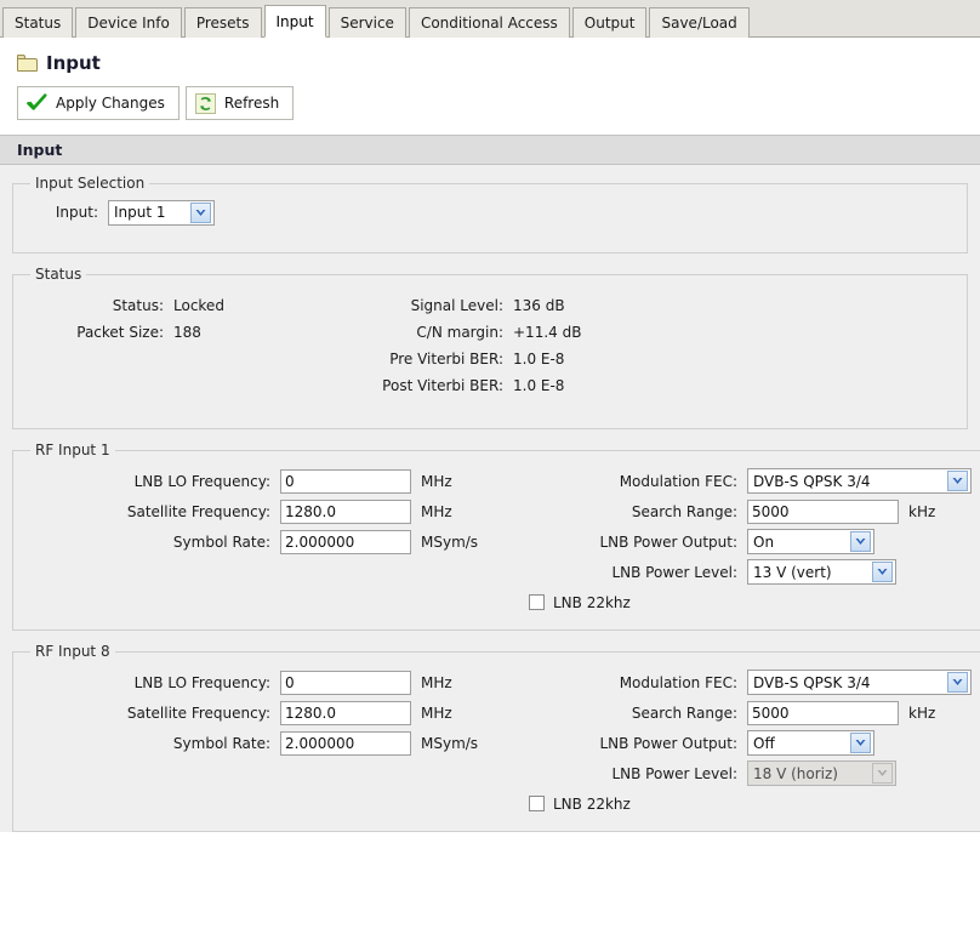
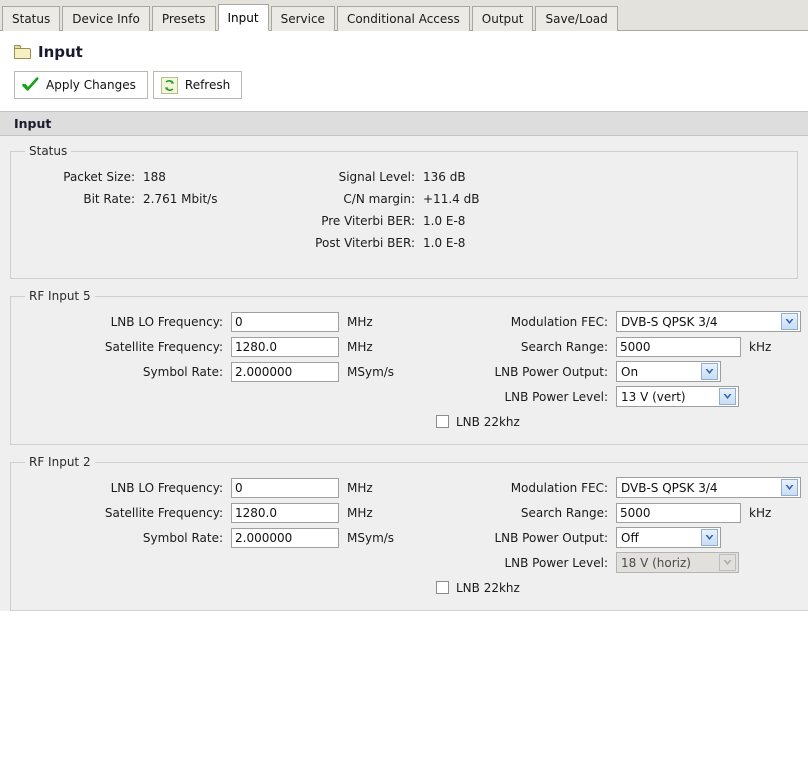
  Status
  Device Info
  Presets
  Input
  Service
  Conditional Access
  Output
  Save/Load
  Input
  Apply Changes
  Refresh
  Input
- Input Selection
- Input:
- Input 1
  Status
- Status:
- Locked
  Packet Size:
  188
+ Bit Rate:
+ 2.761 Mbit/s
  Signal Level:
  136 dB
  C/N margin:
  +11.4 dB
  Pre Viterbi BER:
  1.0 E-8
  Post Viterbi BER:
  1.0 E-8
- RF Input 1
+ RF Input 5
  LNB LO Frequency:
  0
  MHz
  Satellite Frequency:
  1280.0
  MHz
  Symbol Rate:
  2.000000
  MSym/s
  Modulation FEC:
  DVB-S QPSK 3/4
  Search Range:
  5000
  kHz
  LNB Power Output:
  On
  LNB Power Level:
  13 V (vert)
  LNB 22khz
- RF Input 8
+ RF Input 2
  LNB LO Frequency:
  0
  MHz
  Satellite Frequency:
  1280.0
  MHz
  Symbol Rate:
  2.000000
  MSym/s
  Modulation FEC:
  DVB-S QPSK 3/4
  Search Range:
  5000
  kHz
  LNB Power Output:
  Off
  LNB Power Level:
  18 V (horiz)
  LNB 22khz
